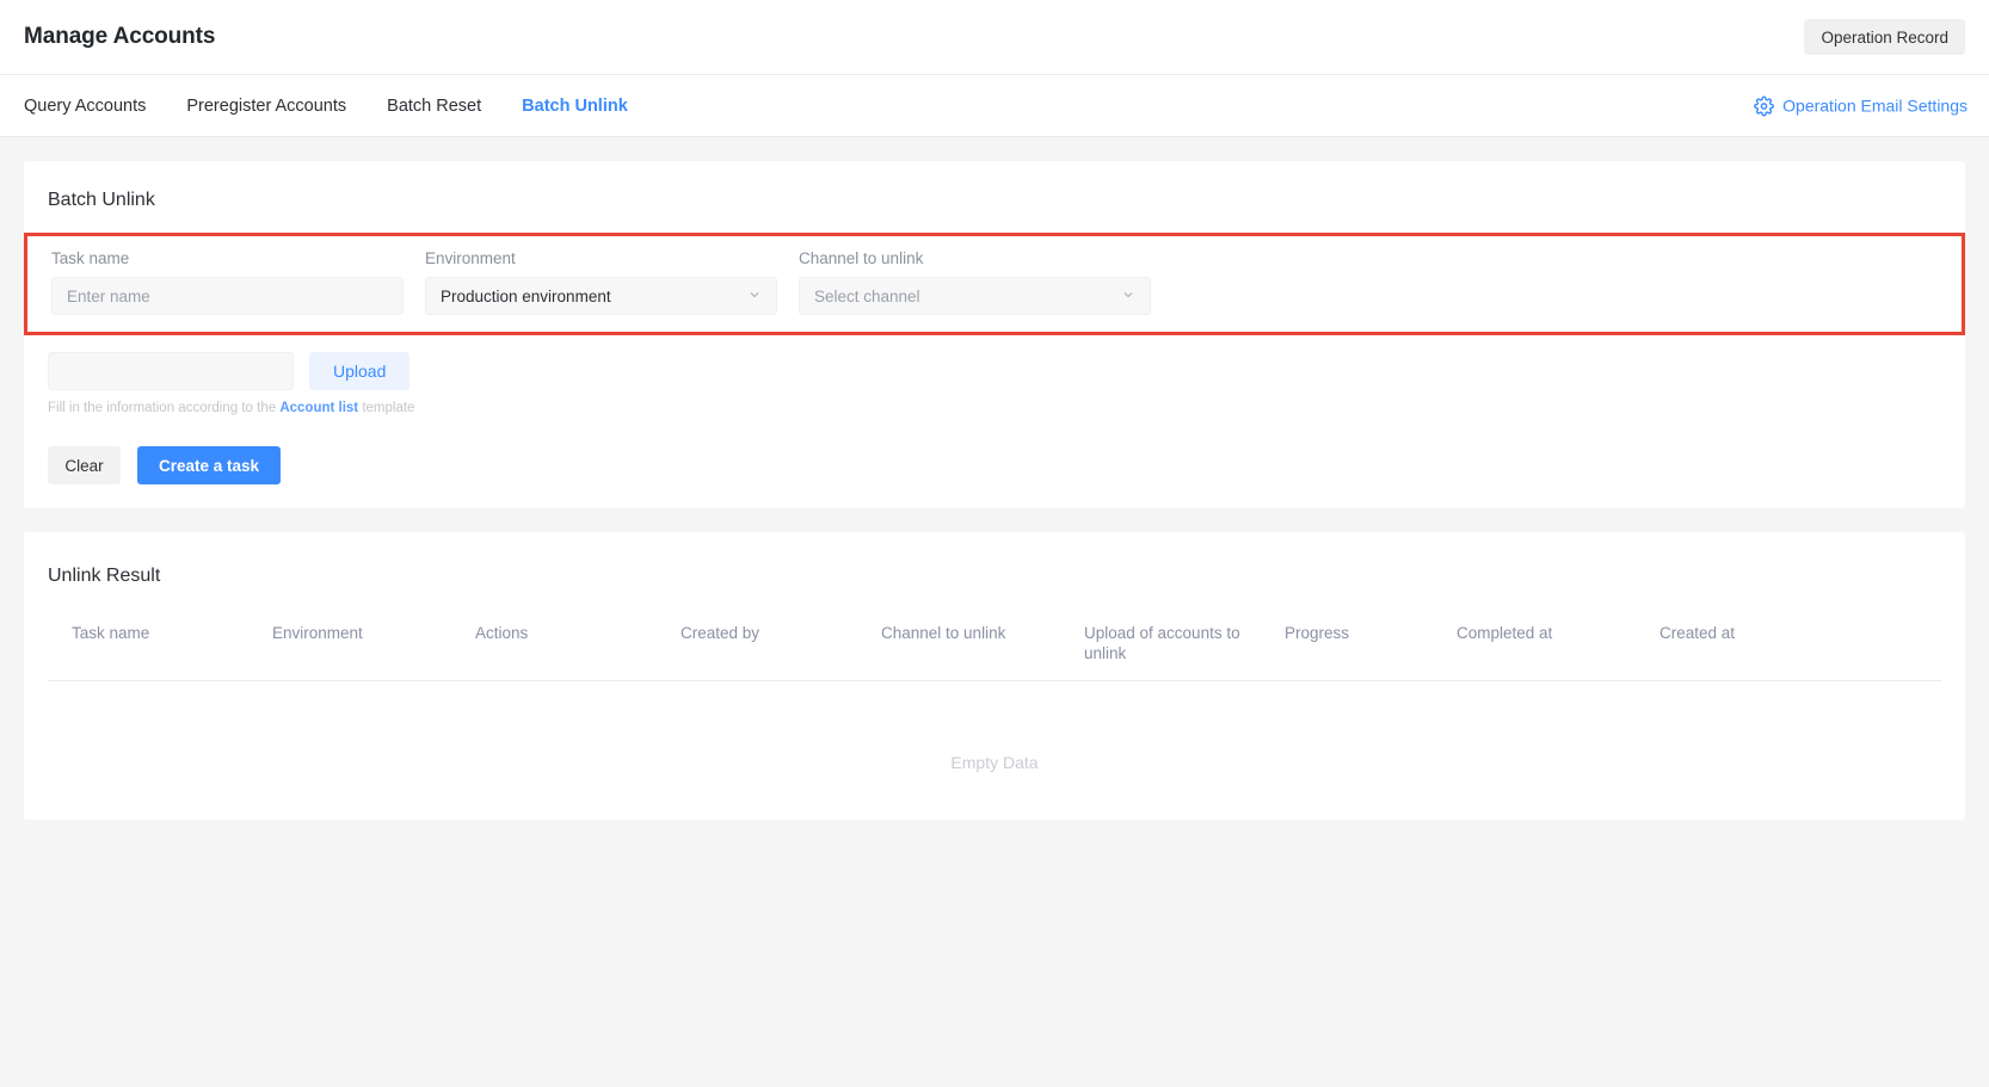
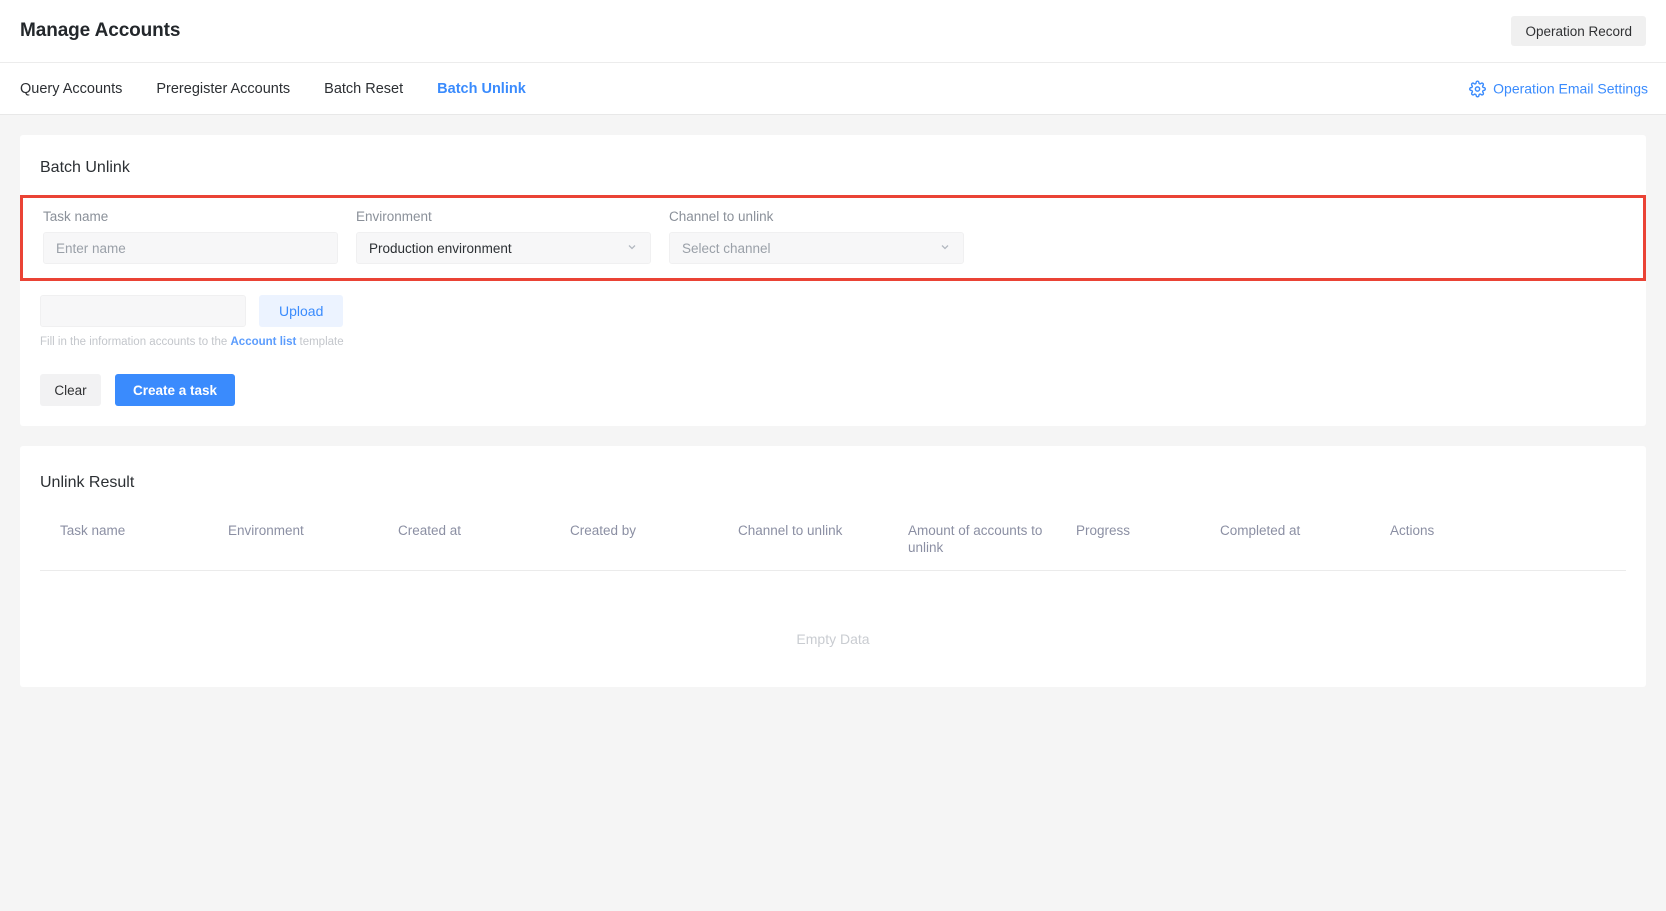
  Manage Accounts
  Operation Record
  Query Accounts
  Preregister Accounts
  Batch Reset
  Batch Unlink
  Operation Email Settings
  Batch Unlink
  Task name
  Enter name
  Environment
  Production environment
  Channel to unlink
  Select channel
  Upload
- Fill in the information according to the Account list template
+ Fill in the information accounts to the Account list template
  Clear
  Create a task
  Unlink Result
  Task name
  Environment
- Actions
+ Created at
  Created by
  Channel to unlink
- Upload of accounts to unlink
+ Amount of accounts to unlink
  Progress
  Completed at
- Created at
+ Actions
  Empty Data
